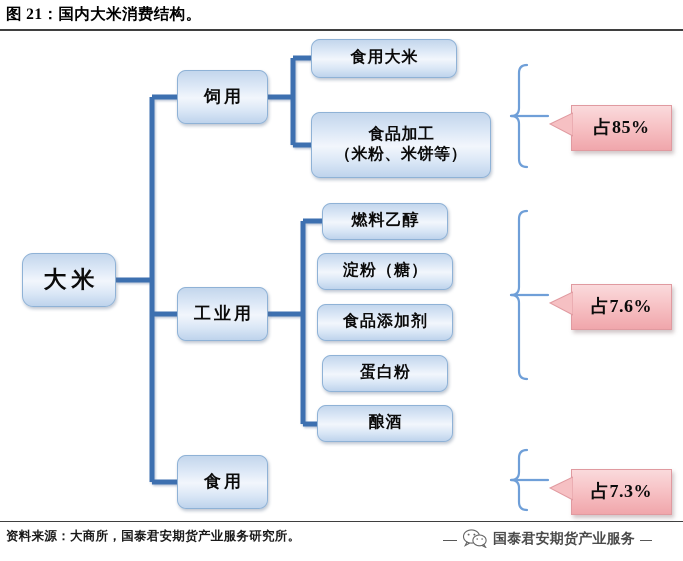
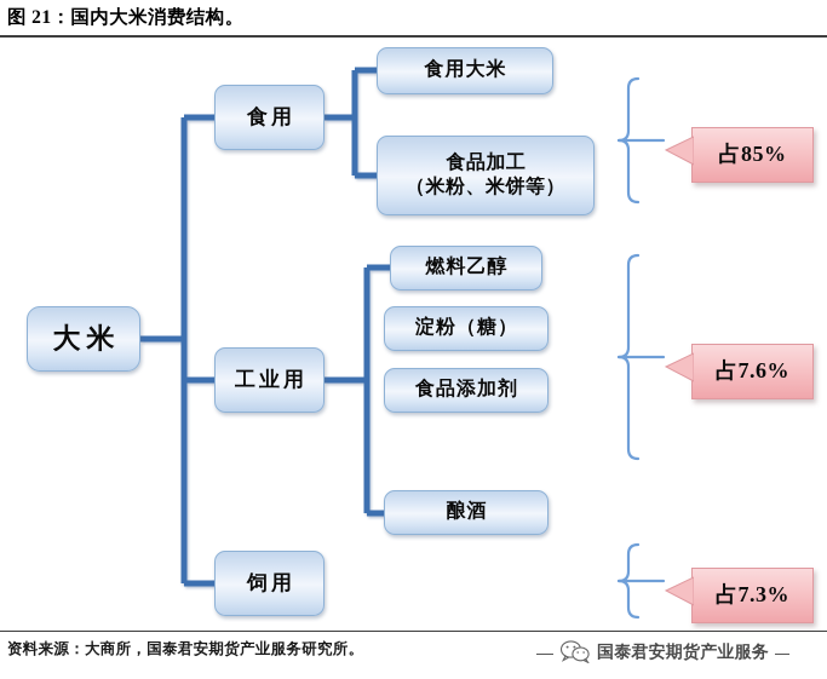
  图 21：国内大米消费结构。
  大米
- 饲用
+ 食用
  工业用
- 食用
+ 饲用
  食用大米
  食品加工
  （米粉、米饼等）
  燃料乙醇
  淀粉（糖）
  食品添加剂
- 蛋白粉
  酿酒
  占85%
  占7.6%
  占7.3%
  资料来源：大商所，国泰君安期货产业服务研究所。
  国泰君安期货产业服务
